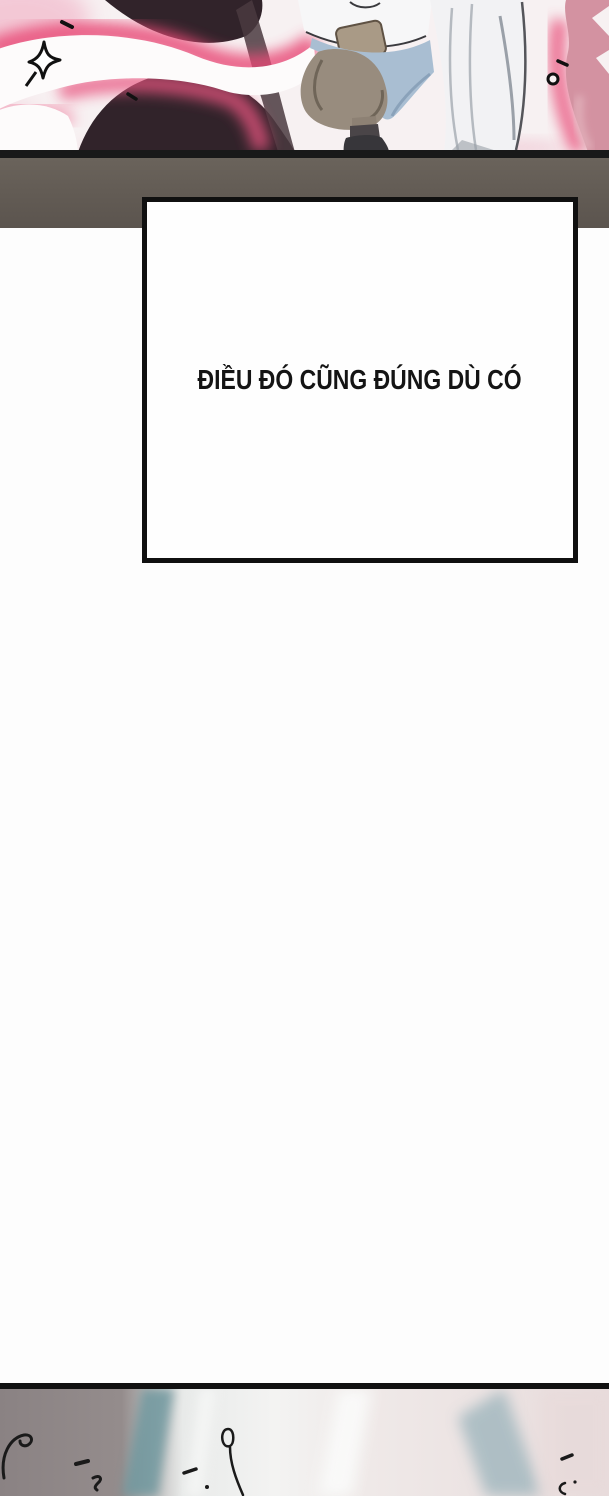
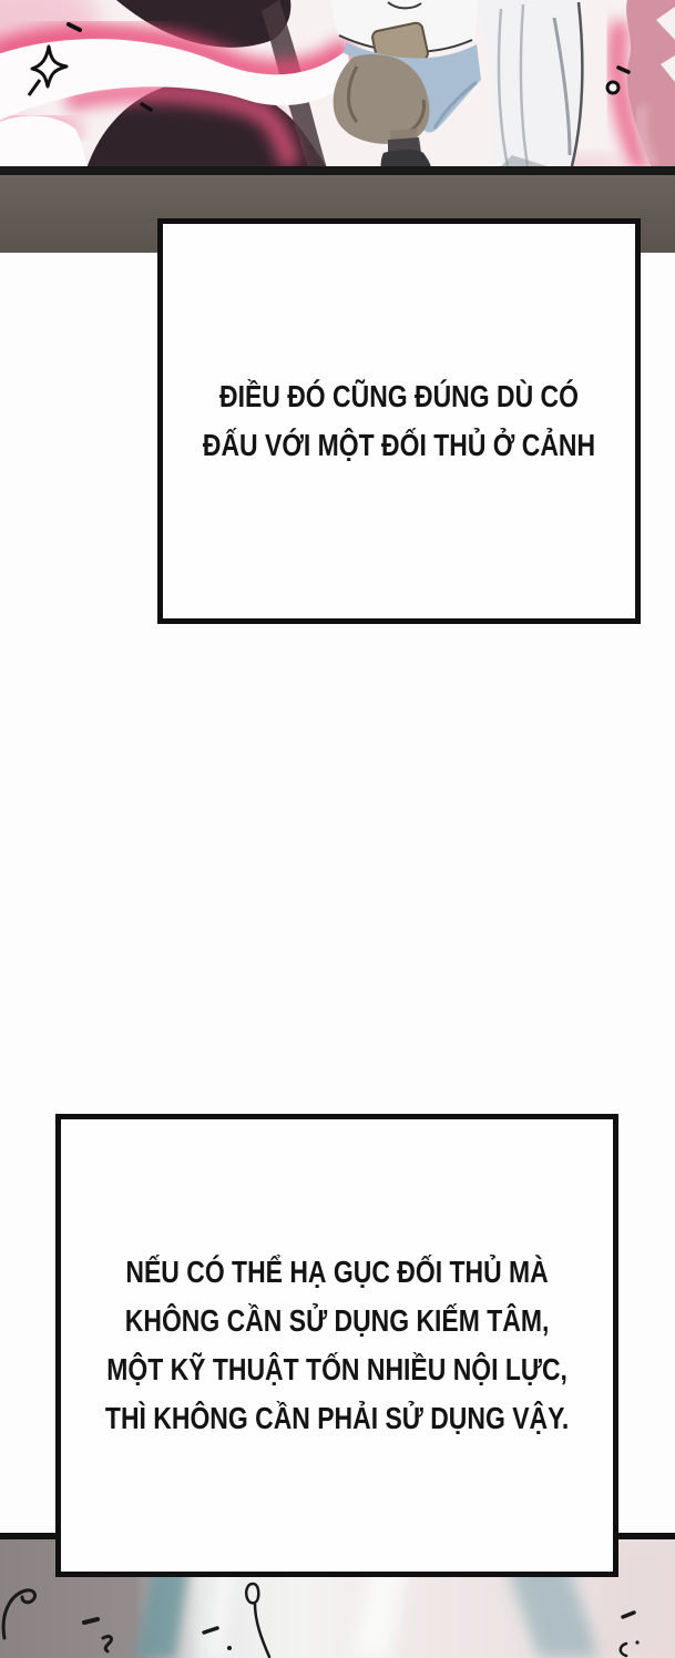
  ĐIỀU ĐÓ CŨNG ĐÚNG DÙ CÓ
+ ĐẤU VỚI MỘT ĐỐI THỦ Ở CẢNH
+ NẾU CÓ THỂ HẠ GỤC ĐỐI THỦ MÀ
+ KHÔNG CẦN SỬ DỤNG KIẾM TÂM,
+ MỘT KỸ THUẬT TỐN NHIỀU NỘI LỰC,
+ THÌ KHÔNG CẦN PHẢI SỬ DỤNG VẬY.
